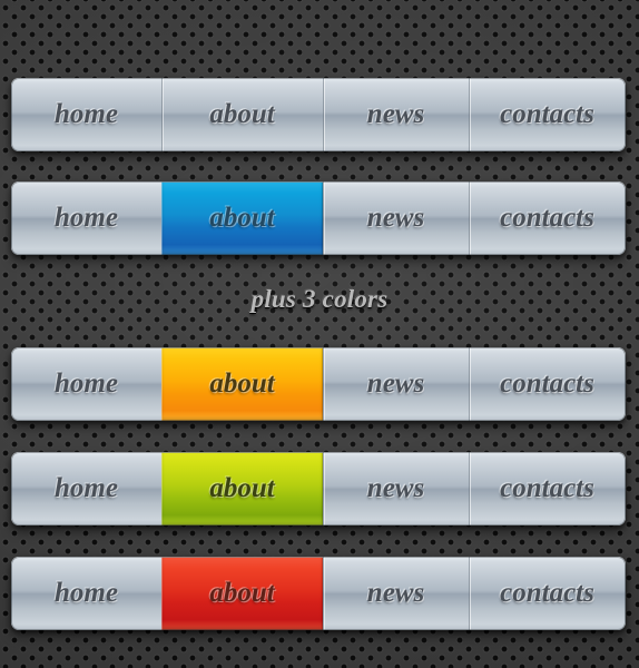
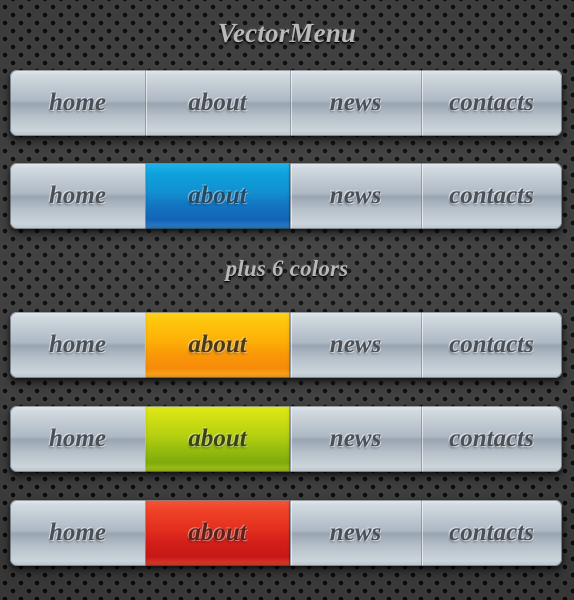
+ VectorMenu
- plus 3 colors
+ plus 6 colors
  home
  about
  news
  contacts
  home
  about
  news
  contacts
  home
  about
  news
  contacts
  home
  about
  news
  contacts
  home
  about
  news
  contacts
